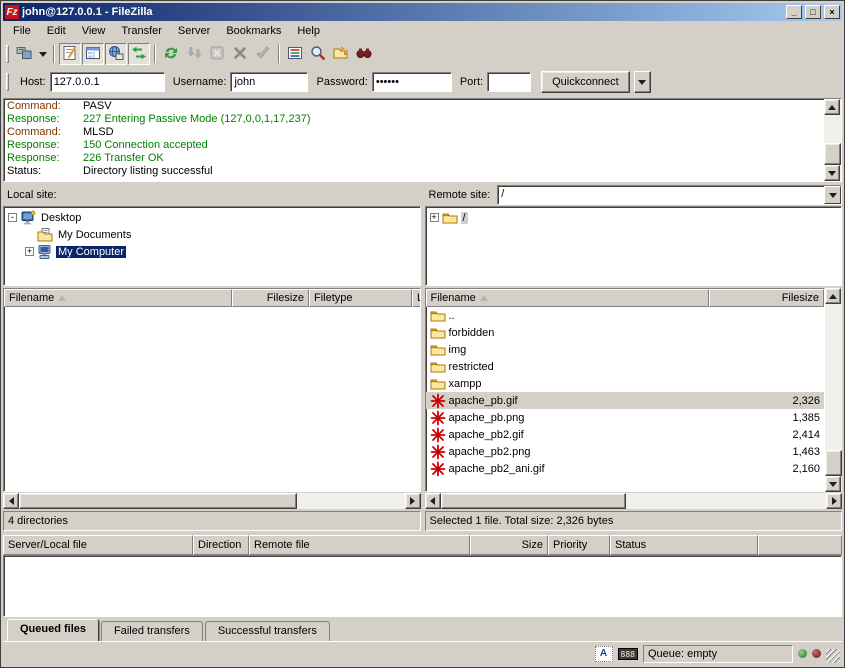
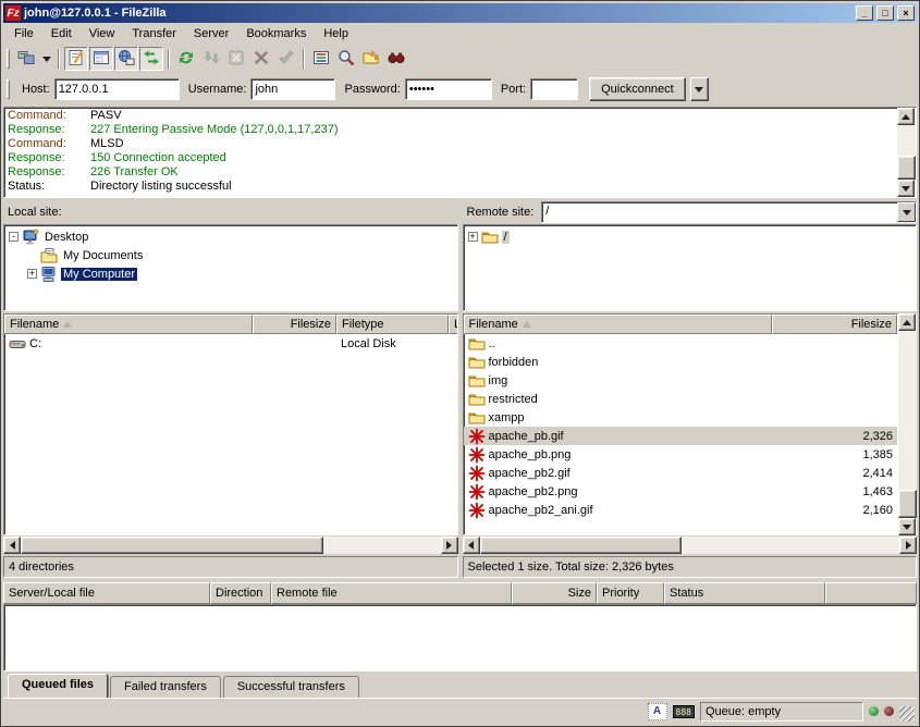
  Fz
  john@127.0.0.1 - FileZilla
  _
  □
  ×
  File
  Edit
  View
  Transfer
  Server
  Bookmarks
  Help
  Host:
  127.0.0.1
  Username:
  john
  Password:
  ••••••
  Port:
  Quickconnect
  Command:
  PASV
  Response:
  227 Entering Passive Mode (127,0,0,1,17,237)
  Command:
  MLSD
  Response:
  150 Connection accepted
  Response:
  226 Transfer OK
  Status:
  Directory listing successful
  Local site:
  -
  Desktop
  My Documents
  +
  My Computer
  Filename
  Filesize
  Filetype
+ C:
+ Local Disk
  4 directories
  Remote site:
  /
  +
  /
  Filename
  Filesize
  ..
  forbidden
  img
  restricted
  xampp
  apache_pb.gif
  2,326
  apache_pb.png
  1,385
  apache_pb2.gif
  2,414
  apache_pb2.png
  1,463
  apache_pb2_ani.gif
  2,160
- Selected 1 file. Total size: 2,326 bytes
+ Selected 1 size. Total size: 2,326 bytes
  Server/Local file
  Direction
  Remote file
  Size
  Priority
  Status
  Queued files
  Failed transfers
  Successful transfers
  A
  888
  Queue: empty
